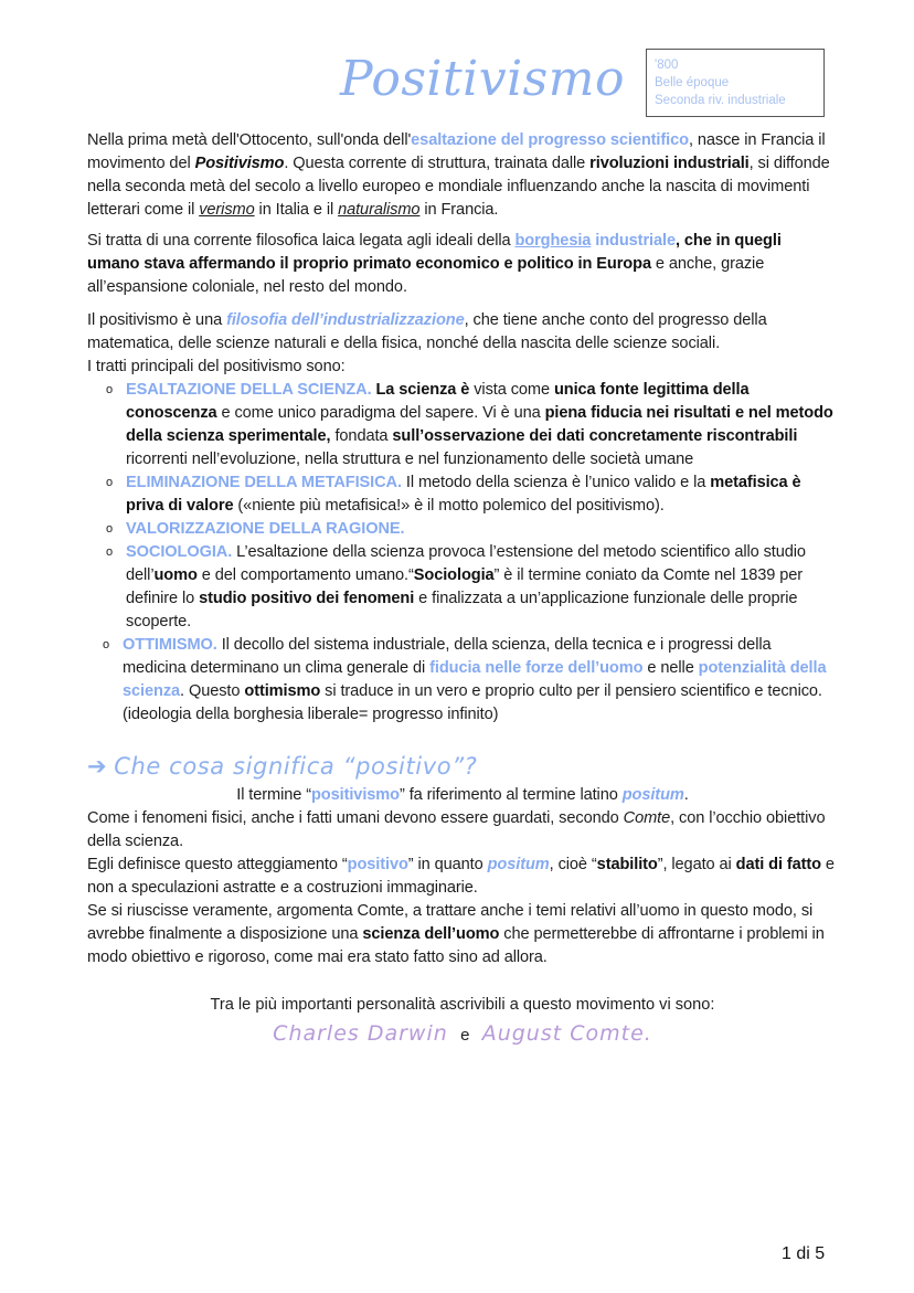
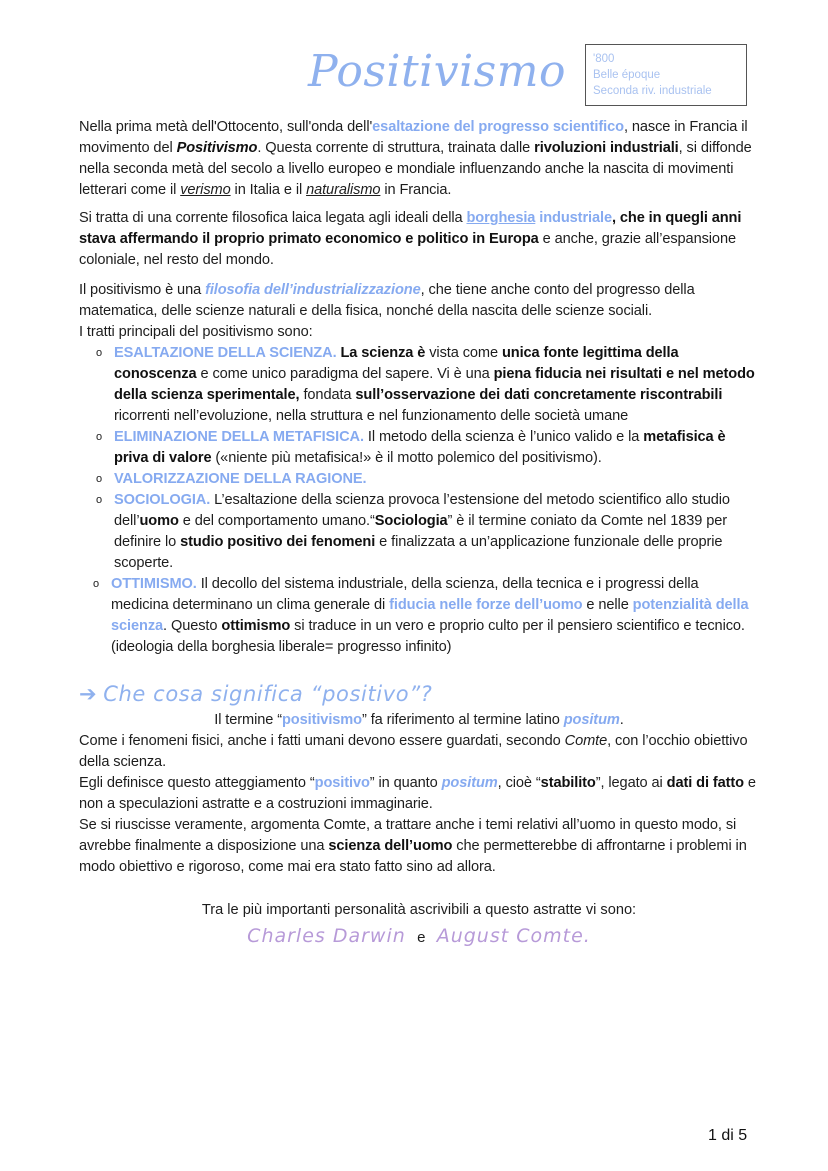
  Positivismo
  '800
  Belle époque
  Seconda riv. industriale
  Nella prima metà dell'Ottocento, sull'onda dell'esaltazione del progresso scientifico, nasce in Francia il movimento del Positivismo. Questa corrente di struttura, trainata dalle rivoluzioni industriali, si diffonde nella seconda metà del secolo a livello europeo e mondiale influenzando anche la nascita di movimenti letterari come il verismo in Italia e il naturalismo in Francia.
- Si tratta di una corrente filosofica laica legata agli ideali della borghesia industriale, che in quegli umano stava affermando il proprio primato economico e politico in Europa e anche, grazie all’espansione coloniale, nel resto del mondo.
+ Si tratta di una corrente filosofica laica legata agli ideali della borghesia industriale, che in quegli anni stava affermando il proprio primato economico e politico in Europa e anche, grazie all’espansione coloniale, nel resto del mondo.
  Il positivismo è una filosofia dell’industrializzazione, che tiene anche conto del progresso della matematica, delle scienze naturali e della fisica, nonché della nascita delle scienze sociali.
  I tratti principali del positivismo sono:
  o
  ESALTAZIONE DELLA SCIENZA. La scienza è vista come unica fonte legittima della conoscenza e come unico paradigma del sapere. Vi è una piena fiducia nei risultati e nel metodo della scienza sperimentale, fondata sull’osservazione dei dati concretamente riscontrabili ricorrenti nell’evoluzione, nella struttura e nel funzionamento delle società umane
  o
  ELIMINAZIONE DELLA METAFISICA. Il metodo della scienza è l’unico valido e la metafisica è priva di valore («niente più metafisica!» è il motto polemico del positivismo).
  o
  VALORIZZAZIONE DELLA RAGIONE.
  o
  SOCIOLOGIA. L’esaltazione della scienza provoca l’estensione del metodo scientifico allo studio dell’uomo e del comportamento umano.“Sociologia” è il termine coniato da Comte nel 1839 per definire lo studio positivo dei fenomeni e finalizzata a un’applicazione funzionale delle proprie scoperte.
  o
  OTTIMISMO. Il decollo del sistema industriale, della scienza, della tecnica e i progressi della medicina determinano un clima generale di fiducia nelle forze dell’uomo e nelle potenzialità della scienza. Questo ottimismo si traduce in un vero e proprio culto per il pensiero scientifico e tecnico. (ideologia della borghesia liberale= progresso infinito)
  ➔ Che cosa significa “positivo”?
  Il termine “positivismo” fa riferimento al termine latino positum.
  Come i fenomeni fisici, anche i fatti umani devono essere guardati, secondo Comte, con l’occhio obiettivo della scienza.
  Egli definisce questo atteggiamento “positivo” in quanto positum, cioè “stabilito”, legato ai dati di fatto e non a speculazioni astratte e a costruzioni immaginarie.
  Se si riuscisse veramente, argomenta Comte, a trattare anche i temi relativi all’uomo in questo modo, si avrebbe finalmente a disposizione una scienza dell’uomo che permetterebbe di affrontarne i problemi in modo obiettivo e rigoroso, come mai era stato fatto sino ad allora.
- Tra le più importanti personalità ascrivibili a questo movimento vi sono:
+ Tra le più importanti personalità ascrivibili a questo astratte vi sono:
  Charles Darwin e August Comte.
  1 di 5
